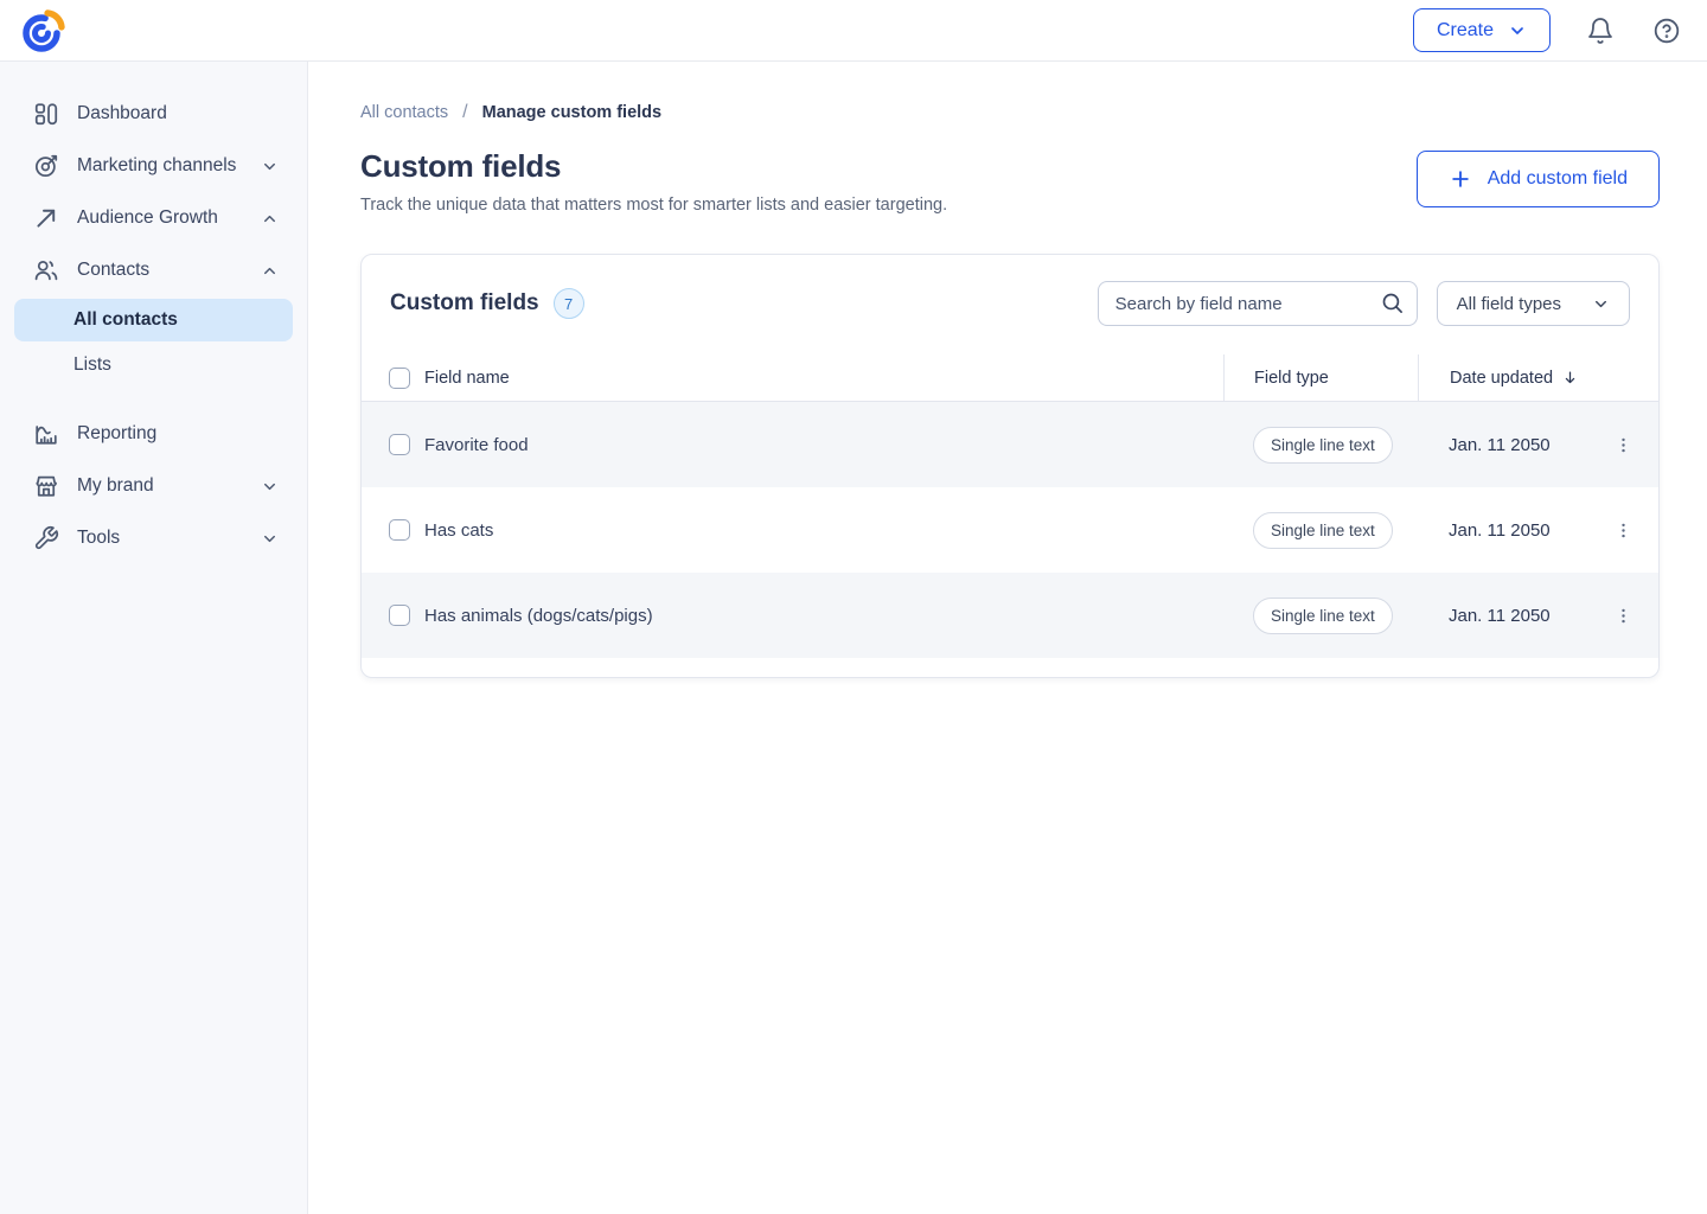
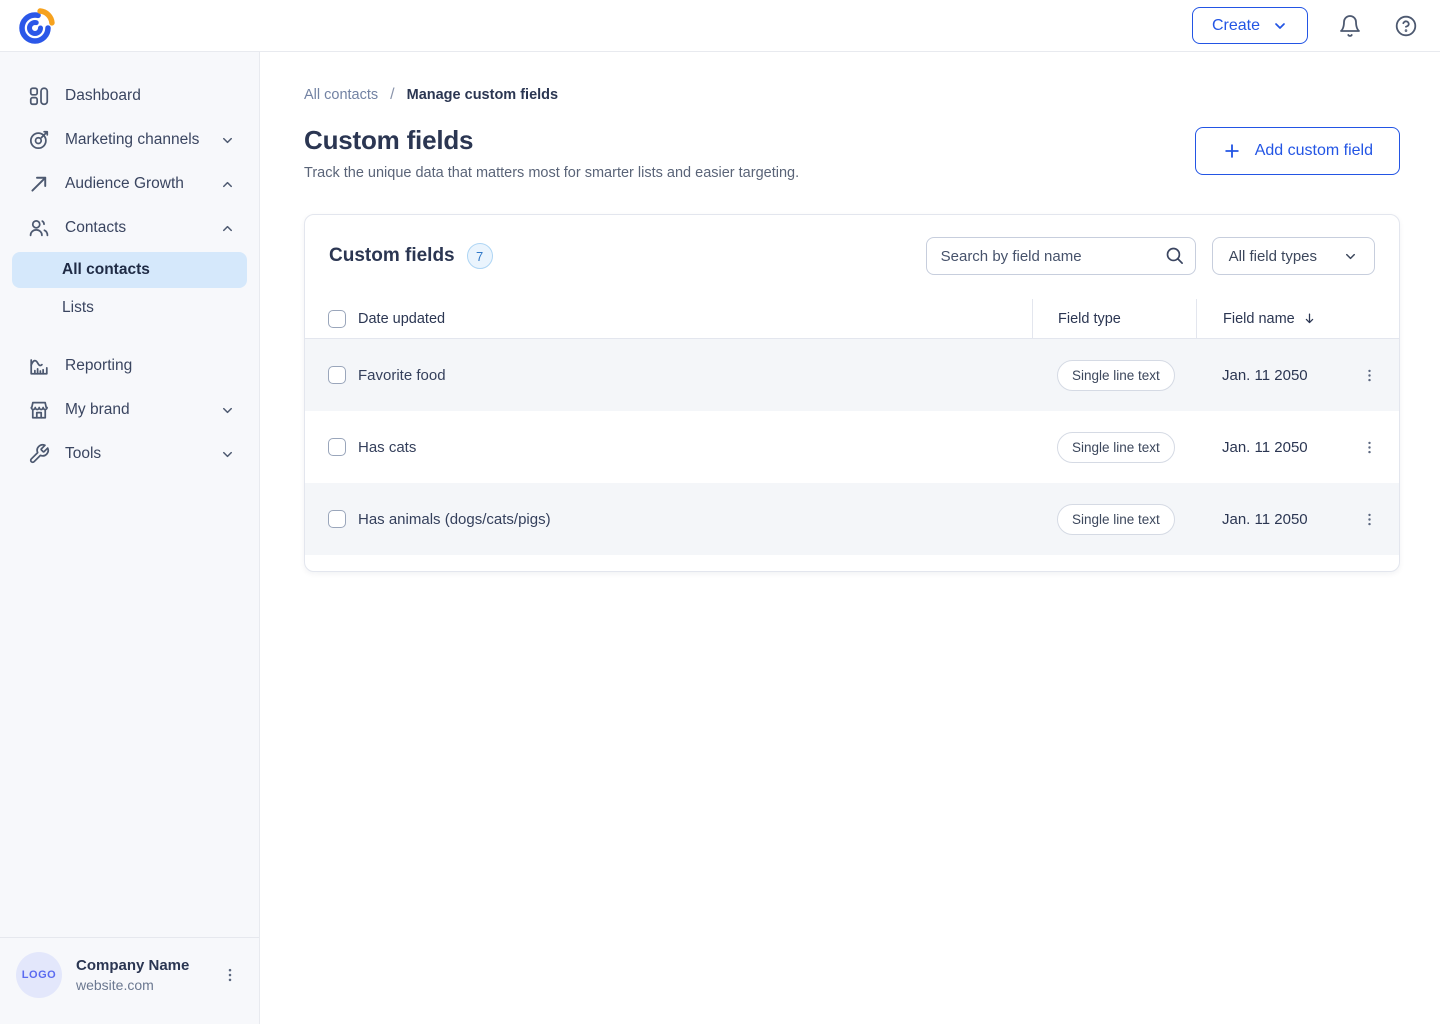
  Create
  Dashboard
  Marketing channels
  Audience Growth
  Contacts
  All contacts
  Lists
  Reporting
  My brand
  Tools
+ LOGO
+ Company Name
+ website.com
  All contacts
  /
  Manage custom fields
  Custom fields
  Track the unique data that matters most for smarter lists and easier targeting.
  Add custom field
  Custom fields
  7
  Search by field name
  All field types
- Field name
+ Date updated
  Field type
- Date updated
+ Field name
  Favorite food
  Single line text
  Jan. 11 2050
  Has cats
  Single line text
  Jan. 11 2050
  Has animals (dogs/cats/pigs)
  Single line text
  Jan. 11 2050
